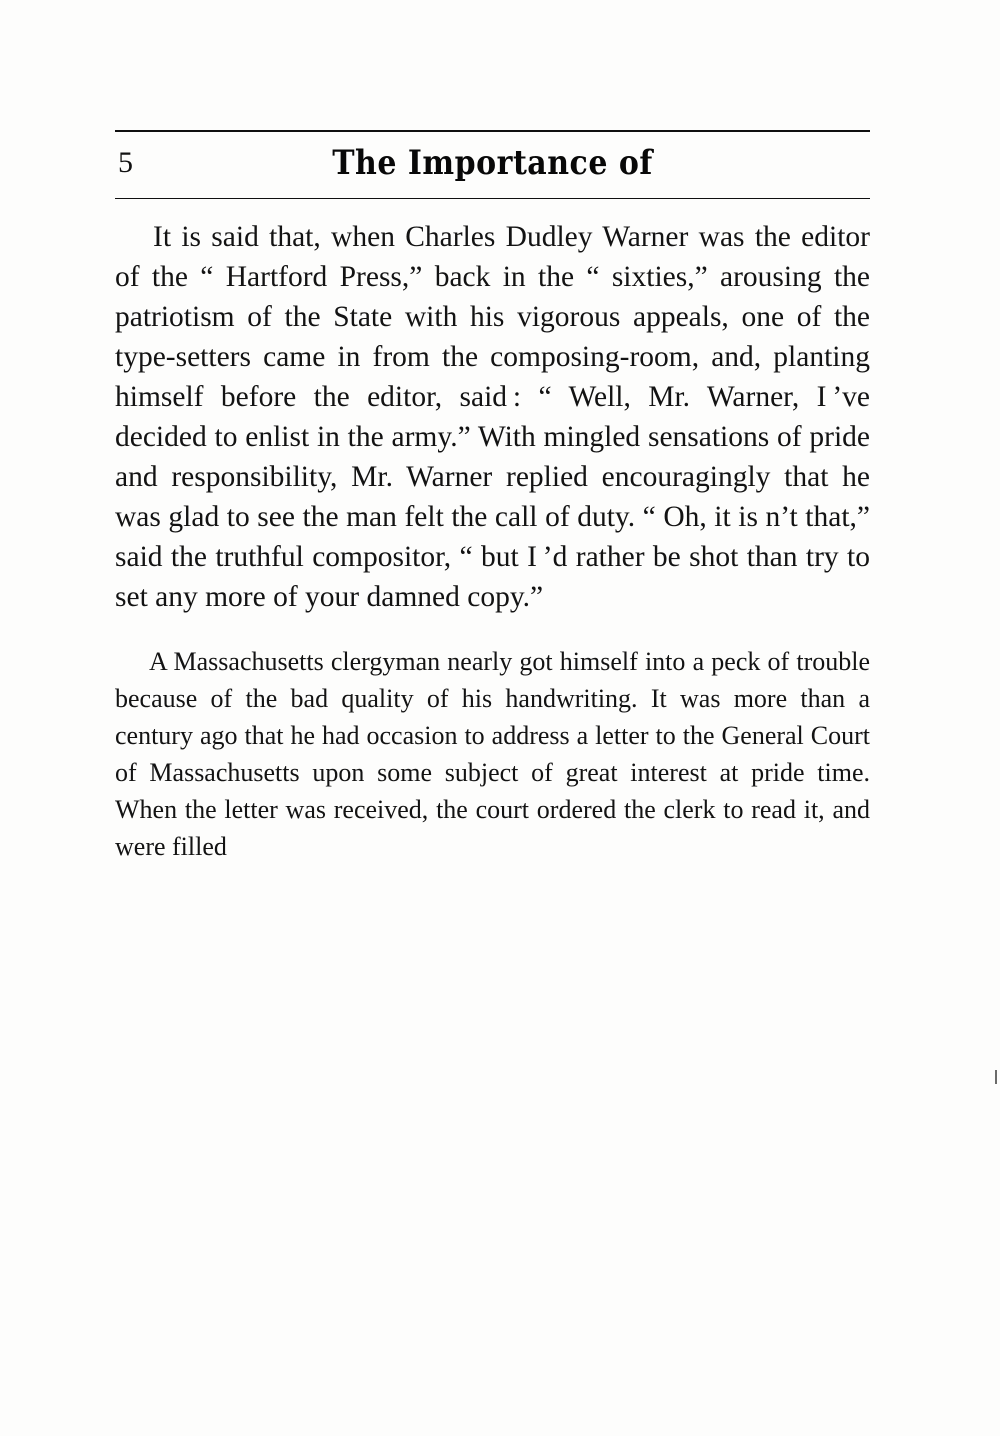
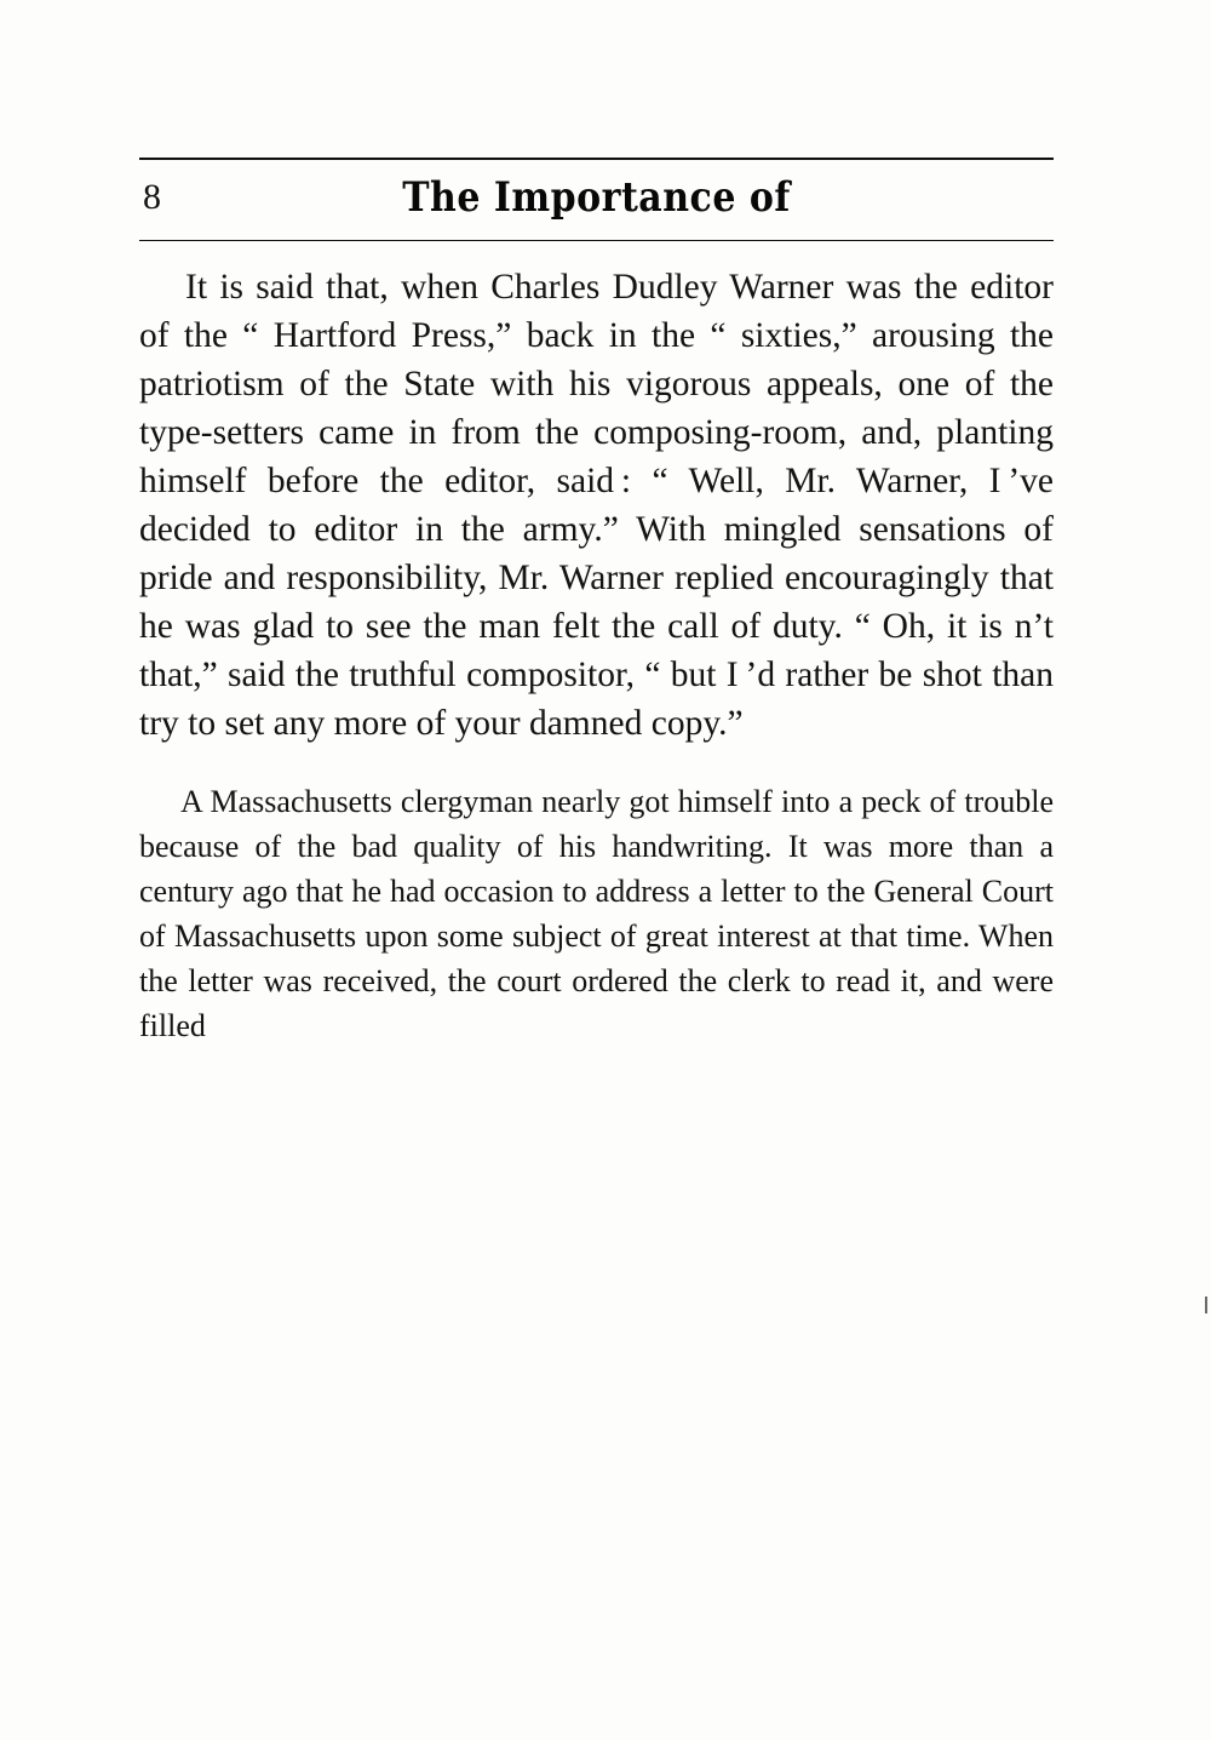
- 5
+ 8
  The Importance of
- It is said that, when Charles Dudley Warner was the editor of the “ Hartford Press,” back in the “ sixties,” arousing the patriotism of the State with his vigorous appeals, one of the type-setters came in from the composing-room, and, planting himself before the editor, said : “ Well, Mr. Warner, I ’ve decided to enlist in the army.” With mingled sensations of pride and responsibility, Mr. Warner replied encouragingly that he was glad to see the man felt the call of duty. “ Oh, it is n’t that,” said the truthful compositor, “ but I ’d rather be shot than try to set any more of your damned copy.”
+ It is said that, when Charles Dudley Warner was the editor of the “ Hartford Press,” back in the “ sixties,” arousing the patriotism of the State with his vigorous appeals, one of the type-setters came in from the composing-room, and, planting himself before the editor, said : “ Well, Mr. Warner, I ’ve decided to editor in the army.” With mingled sensations of pride and responsibility, Mr. Warner replied encouragingly that he was glad to see the man felt the call of duty. “ Oh, it is n’t that,” said the truthful compositor, “ but I ’d rather be shot than try to set any more of your damned copy.”
- A Massachusetts clergyman nearly got himself into a peck of trouble because of the bad quality of his handwriting. It was more than a century ago that he had occasion to address a letter to the General Court of Massachusetts upon some subject of great interest at pride time. When the letter was received, the court ordered the clerk to read it, and were filled
+ A Massachusetts clergyman nearly got himself into a peck of trouble because of the bad quality of his handwriting. It was more than a century ago that he had occasion to address a letter to the General Court of Massachusetts upon some subject of great interest at that time. When the letter was received, the court ordered the clerk to read it, and were filled
